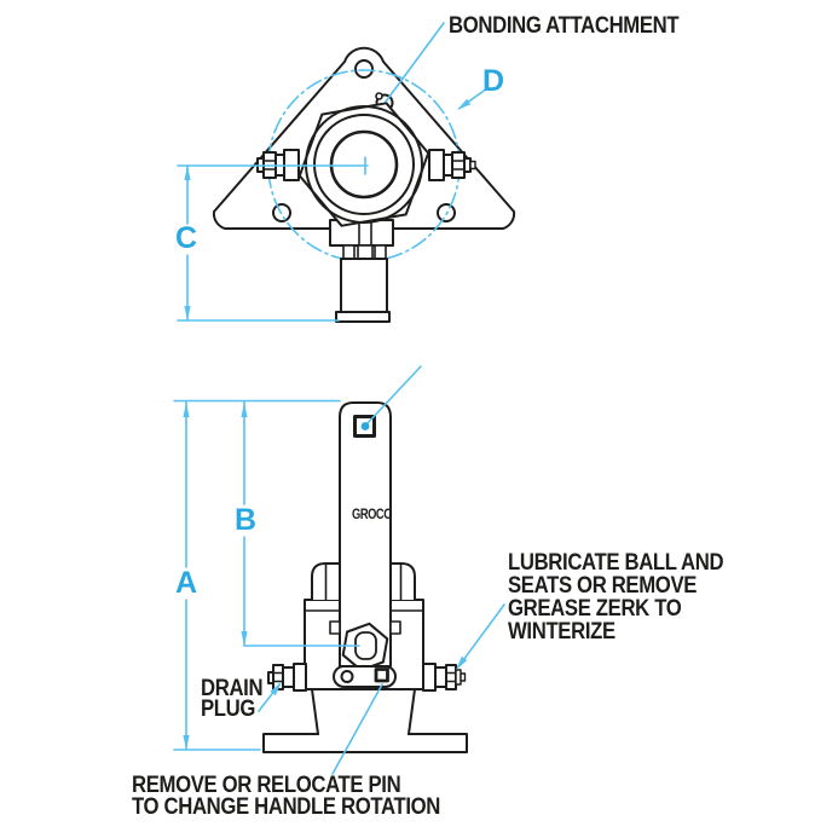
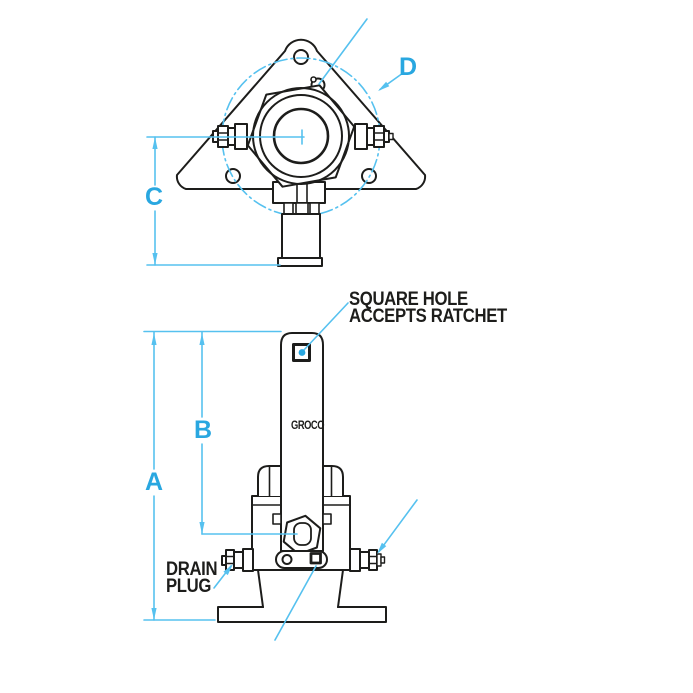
- BONDING ATTACHMENT
  D
  C
+ SQUARE HOLE
+ ACCEPTS RATCHET
  GROCO
  B
  A
- LUBRICATE BALL AND
- SEATS OR REMOVE
- GREASE ZERK TO
- WINTERIZE
  DRAIN
  PLUG
- REMOVE OR RELOCATE PIN
- TO CHANGE HANDLE ROTATION
